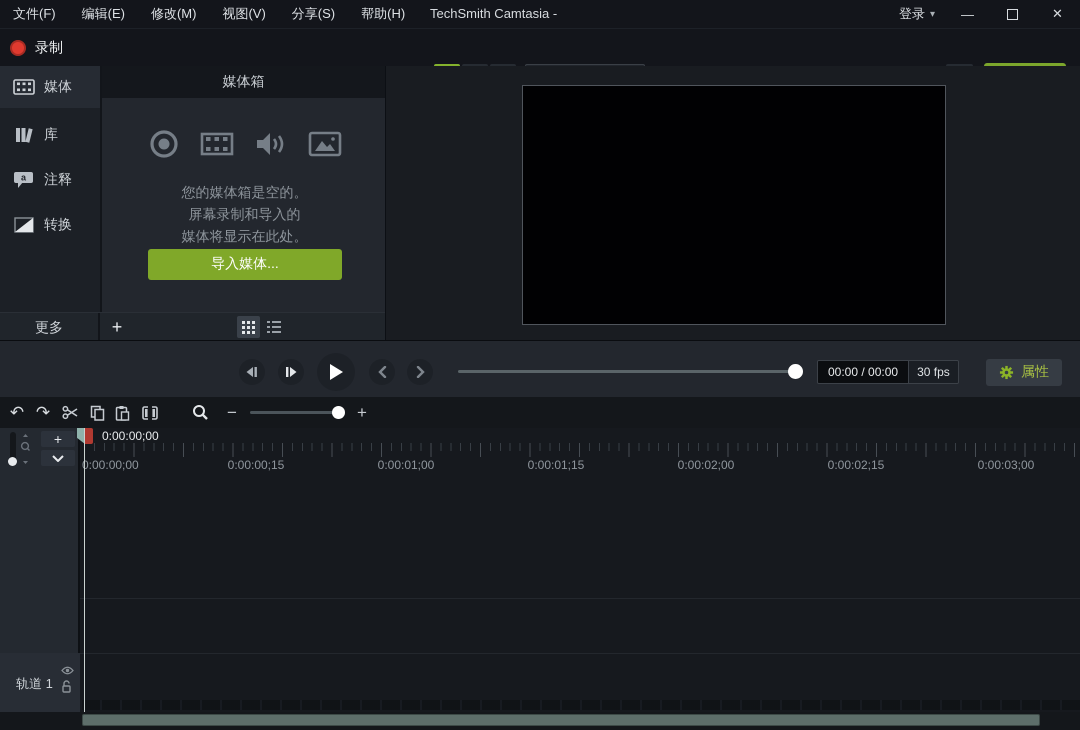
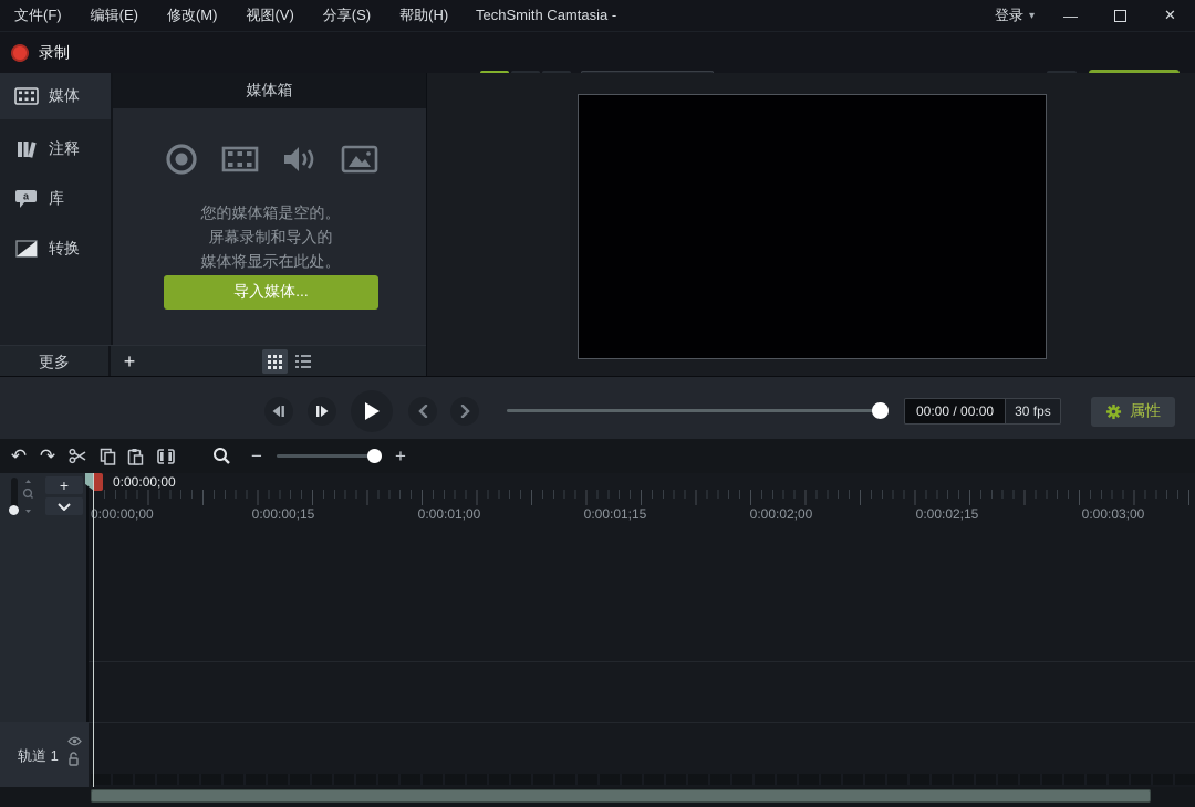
  文件(F)
  编辑(E)
  修改(M)
  视图(V)
  分享(S)
  帮助(H)
  TechSmith Camtasia -
  登录
  ▾
  —
  ✕
  录制
  媒体
- 库
+ 注释
  a
- 注释
+ 库
  转换
  媒体箱
  您的媒体箱是空的。
  屏幕录制和导入的
  媒体将显示在此处。
  导入媒体...
  更多
  +
  00:00 / 00:00
  30 fps
  属性
  ↶
  ↷
  −
  +
  +
  轨道 1
  0:00:00;00
  0:00:00;15
  0:00:01;00
  0:00:01;15
  0:00:02;00
  0:00:02;15
  0:00:03;00
  0:00:00;00
